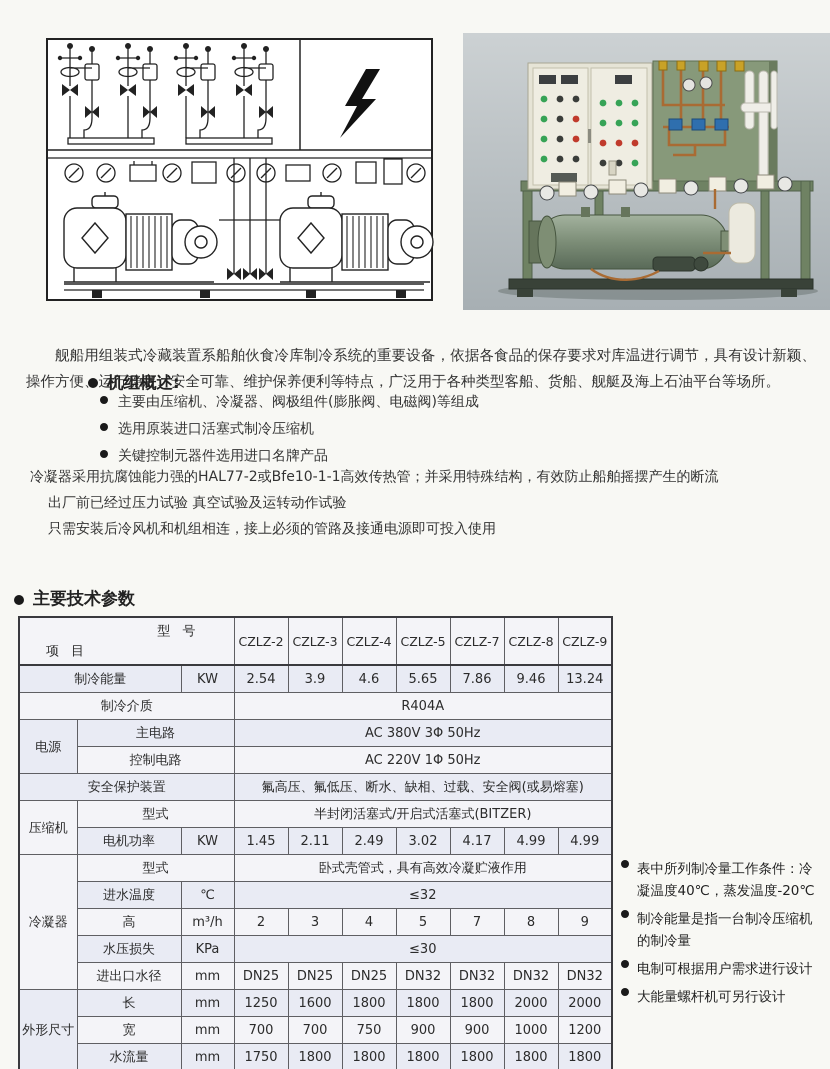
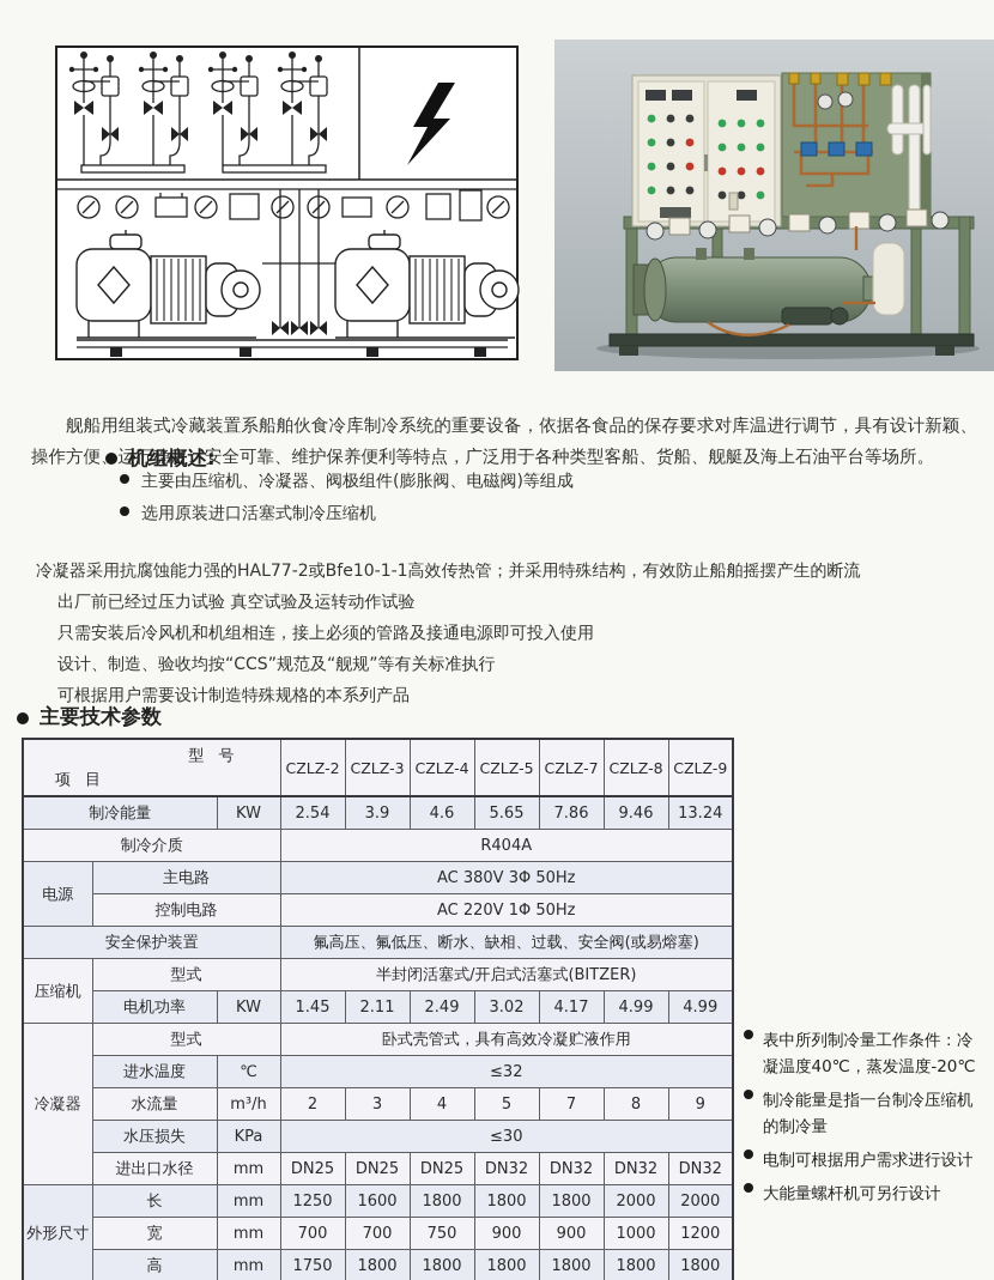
  舰船用组装式冷藏装置系船舶伙食冷库制冷系统的重要设备，依据各食品的保存要求对库温进行调节，具有设计新颖、操作方便运行稳定、安全可靠、维护保养便利等特点，广泛用于各种类型客船、货船、舰艇及海上石油平台等场所。
  机组概述:
  主要由压缩机、冷凝器、阀极组件(膨胀阀、电磁阀)等组成
  选用原装进口活塞式制冷压缩机
- 关键控制元器件选用进口名牌产品
  冷凝器采用抗腐蚀能力强的HAL77-2或Bfe10-1-1高效传热管；并采用特殊结构，有效防止船舶摇摆产生的断流
  出厂前已经过压力试验 真空试验及运转动作试验
  只需安装后冷风机和机组相连，接上必须的管路及接通电源即可投入使用
+ 设计、制造、验收均按“CCS”规范及“舰规”等有关标准执行
+ 可根据用户需要设计制造特殊规格的本系列产品
  主要技术参数
  型 号 项 目	CZLZ-2	CZLZ-3	CZLZ-4	CZLZ-5	CZLZ-7	CZLZ-8	CZLZ-9
  制冷能量	KW	2.54	3.9	4.6	5.65	7.86	9.46	13.24
  制冷介质	R404A
  电源	主电路	AC 380V 3Φ 50Hz
  控制电路	AC 220V 1Φ 50Hz
  安全保护装置	氟高压、氟低压、断水、缺相、过载、安全阀(或易熔塞)
  压缩机	型式	半封闭活塞式/开启式活塞式(BITZER)
  电机功率	KW	1.45	2.11	2.49	3.02	4.17	4.99	4.99
  冷凝器	型式	卧式壳管式，具有高效冷凝贮液作用
  进水温度	℃	≤32
- 高	m³/h	2	3	4	5	7	8	9
+ 水流量	m³/h	2	3	4	5	7	8	9
  水压损失	KPa	≤30
  进出口水径	mm	DN25	DN25	DN25	DN32	DN32	DN32	DN32
  外形尺寸	长	mm	1250	1600	1800	1800	1800	2000	2000
  宽	mm	700	700	750	900	900	1000	1200
- 水流量	mm	1750	1800	1800	1800	1800	1800	1800
+ 高	mm	1750	1800	1800	1800	1800	1800	1800
  表中所列制冷量工作条件：冷凝温度40℃，蒸发温度-20℃
  制冷能量是指一台制冷压缩机的制冷量
  电制可根据用户需求进行设计
  大能量螺杆机可另行设计
